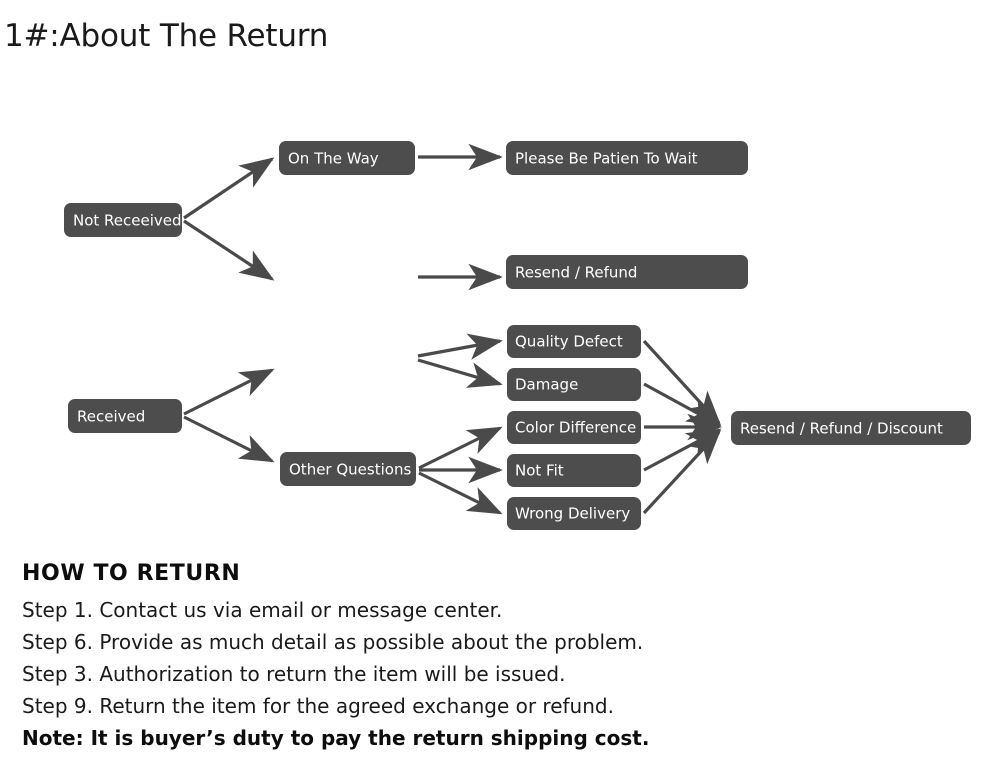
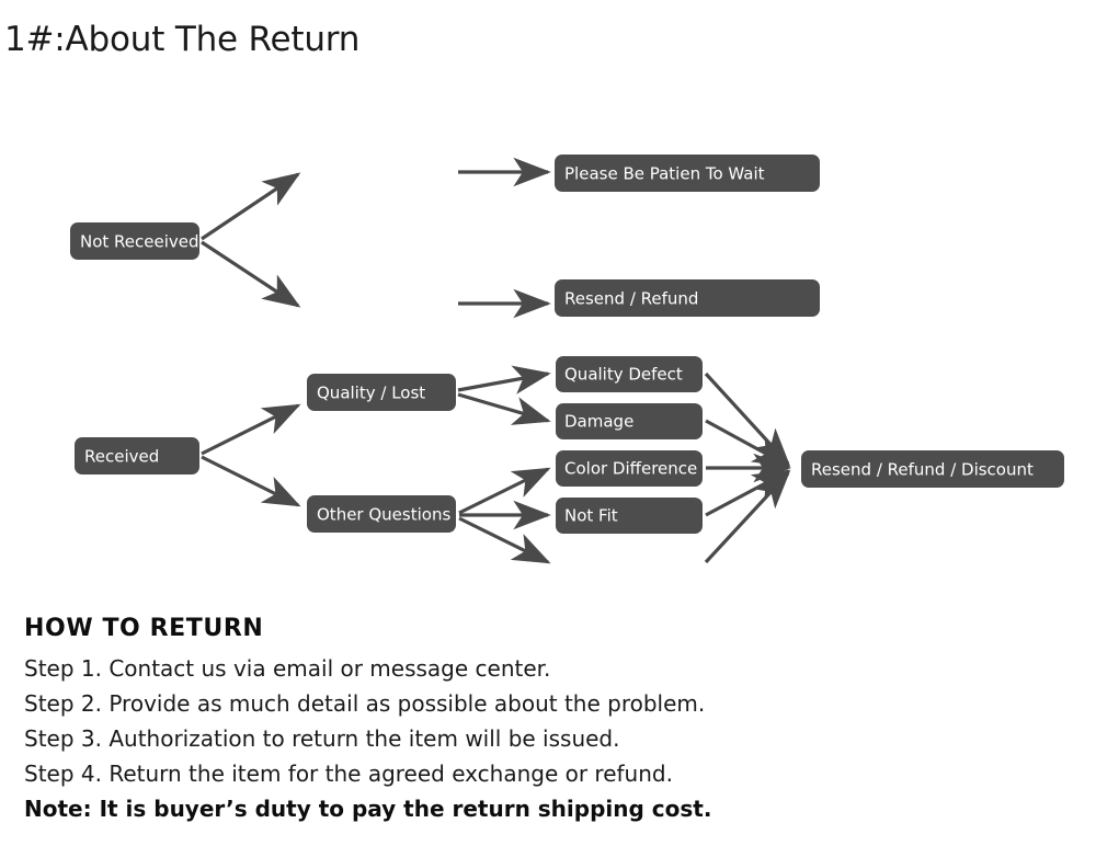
  1#:About The Return
  Not Receeived
- On The Way
  Please Be Patien To Wait
  Resend / Refund
  Received
+ Quality / Lost
  Other Questions
  Quality Defect
  Damage
  Color Difference
  Not Fit
- Wrong Delivery
  Resend / Refund / Discount
  HOW TO RETURN
  Step 1. Contact us via email or message center.
- Step 6. Provide as much detail as possible about the problem.
+ Step 2. Provide as much detail as possible about the problem.
  Step 3. Authorization to return the item will be issued.
- Step 9. Return the item for the agreed exchange or refund.
+ Step 4. Return the item for the agreed exchange or refund.
  Note: It is buyer’s duty to pay the return shipping cost.
